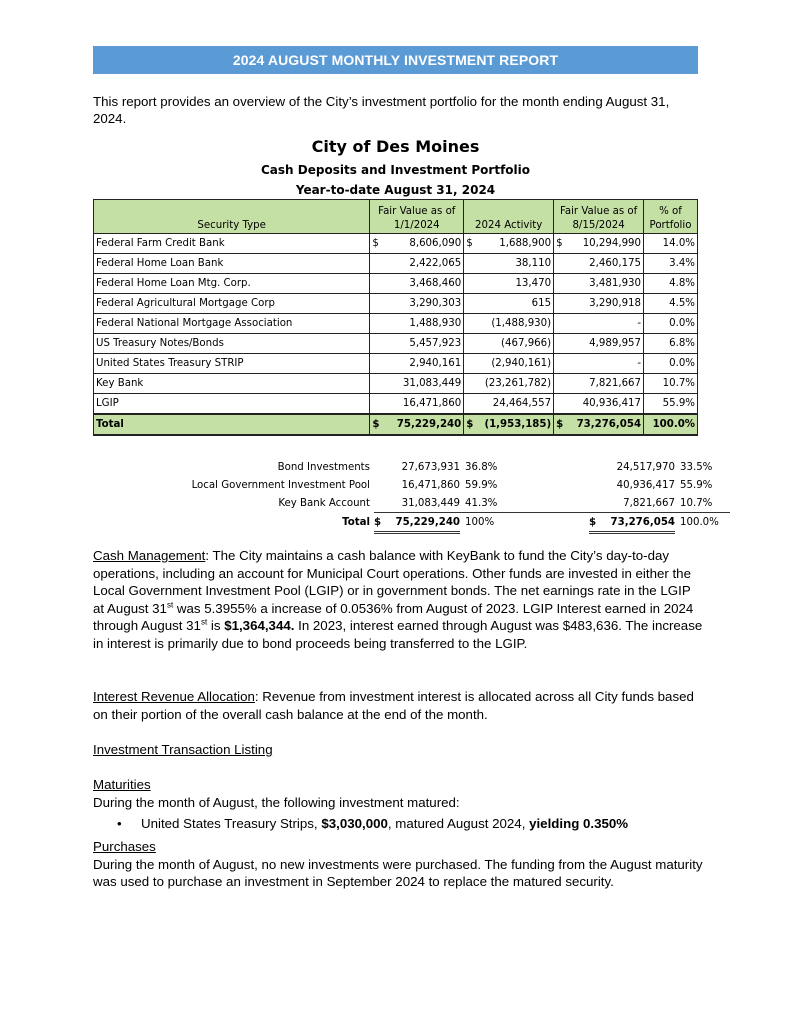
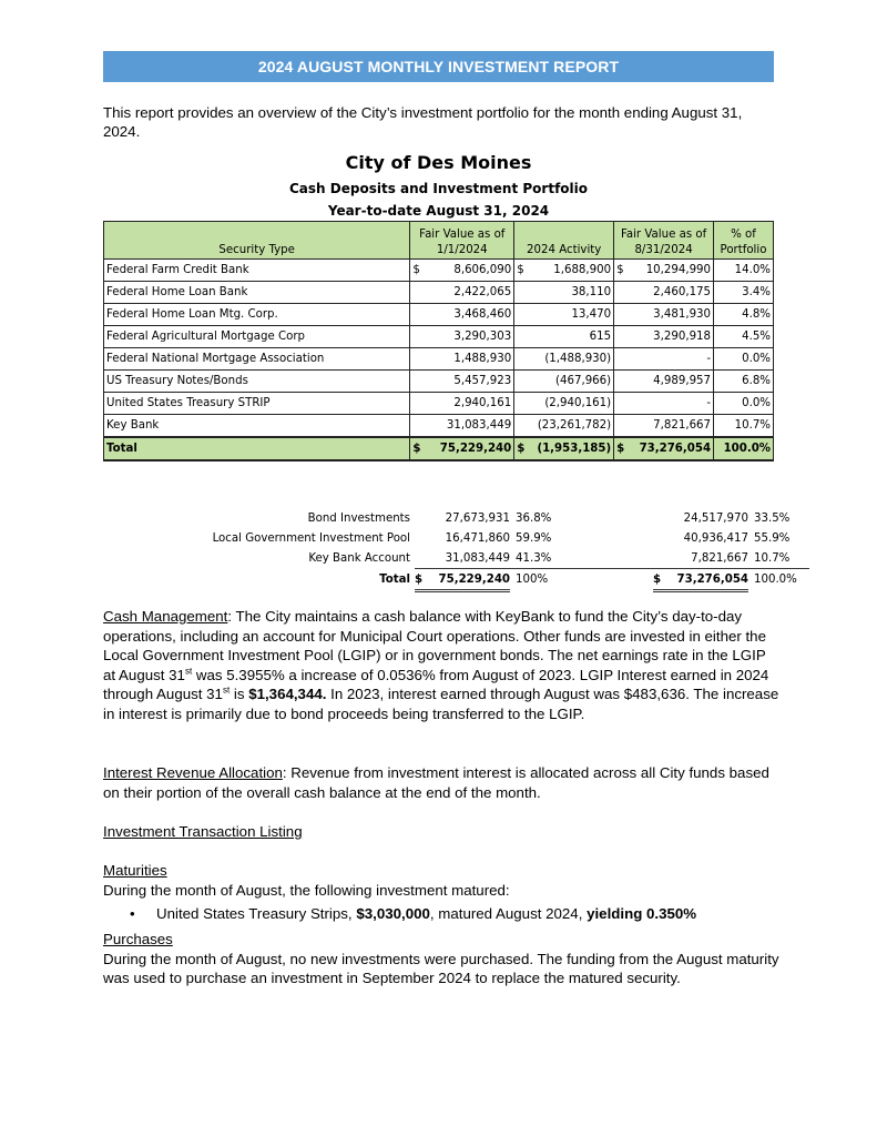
  2024 AUGUST MONTHLY INVESTMENT REPORT
  This report provides an overview of the City’s investment portfolio for the month ending August 31, 2024.
  City of Des Moines
  Cash Deposits and Investment Portfolio
  Year-to-date August 31, 2024
- Security Type	Fair Value as of1/1/2024	2024 Activity	Fair Value as of8/15/2024	% ofPortfolio
+ Security Type	Fair Value as of1/1/2024	2024 Activity	Fair Value as of8/31/2024	% ofPortfolio
  Federal Farm Credit Bank	$ 8,606,090	$ 1,688,900	$ 10,294,990	14.0%
  Federal Home Loan Bank	2,422,065	38,110	2,460,175	3.4%
  Federal Home Loan Mtg. Corp.	3,468,460	13,470	3,481,930	4.8%
  Federal Agricultural Mortgage Corp	3,290,303	615	3,290,918	4.5%
  Federal National Mortgage Association	1,488,930	(1,488,930)	-	0.0%
  US Treasury Notes/Bonds	5,457,923	(467,966)	4,989,957	6.8%
  United States Treasury STRIP	2,940,161	(2,940,161)	-	0.0%
  Key Bank	31,083,449	(23,261,782)	7,821,667	10.7%
- LGIP	16,471,860	24,464,557	40,936,417	55.9%
  Total	$ 75,229,240	$ (1,953,185)	$ 73,276,054	100.0%
  Bond Investments	27,673,931	36.8%		24,517,970	33.5%
  Local Government Investment Pool	16,471,860	59.9%		40,936,417	55.9%
  Key Bank Account	31,083,449	41.3%		7,821,667	10.7%
  Total	$ 75,229,240	100%		$ 73,276,054	100.0%
  Cash Management: The City maintains a cash balance with KeyBank to fund the City’s day-to-day operations, including an account for Municipal Court operations. Other funds are invested in either the Local Government Investment Pool (LGIP) or in government bonds. The net earnings rate in the LGIP at August 31st was 5.3955% a increase of 0.0536% from August of 2023. LGIP Interest earned in 2024 through August 31st is $1,364,344. In 2023, interest earned through August was $483,636. The increase in interest is primarily due to bond proceeds being transferred to the LGIP.
  Interest Revenue Allocation: Revenue from investment interest is allocated across all City funds based on their portion of the overall cash balance at the end of the month.
  Investment Transaction Listing
  Maturities
  During the month of August, the following investment matured:
  •
  United States Treasury Strips, $3,030,000, matured August 2024, yielding 0.350%
  Purchases
  During the month of August, no new investments were purchased. The funding from the August maturity was used to purchase an investment in September 2024 to replace the matured security.
